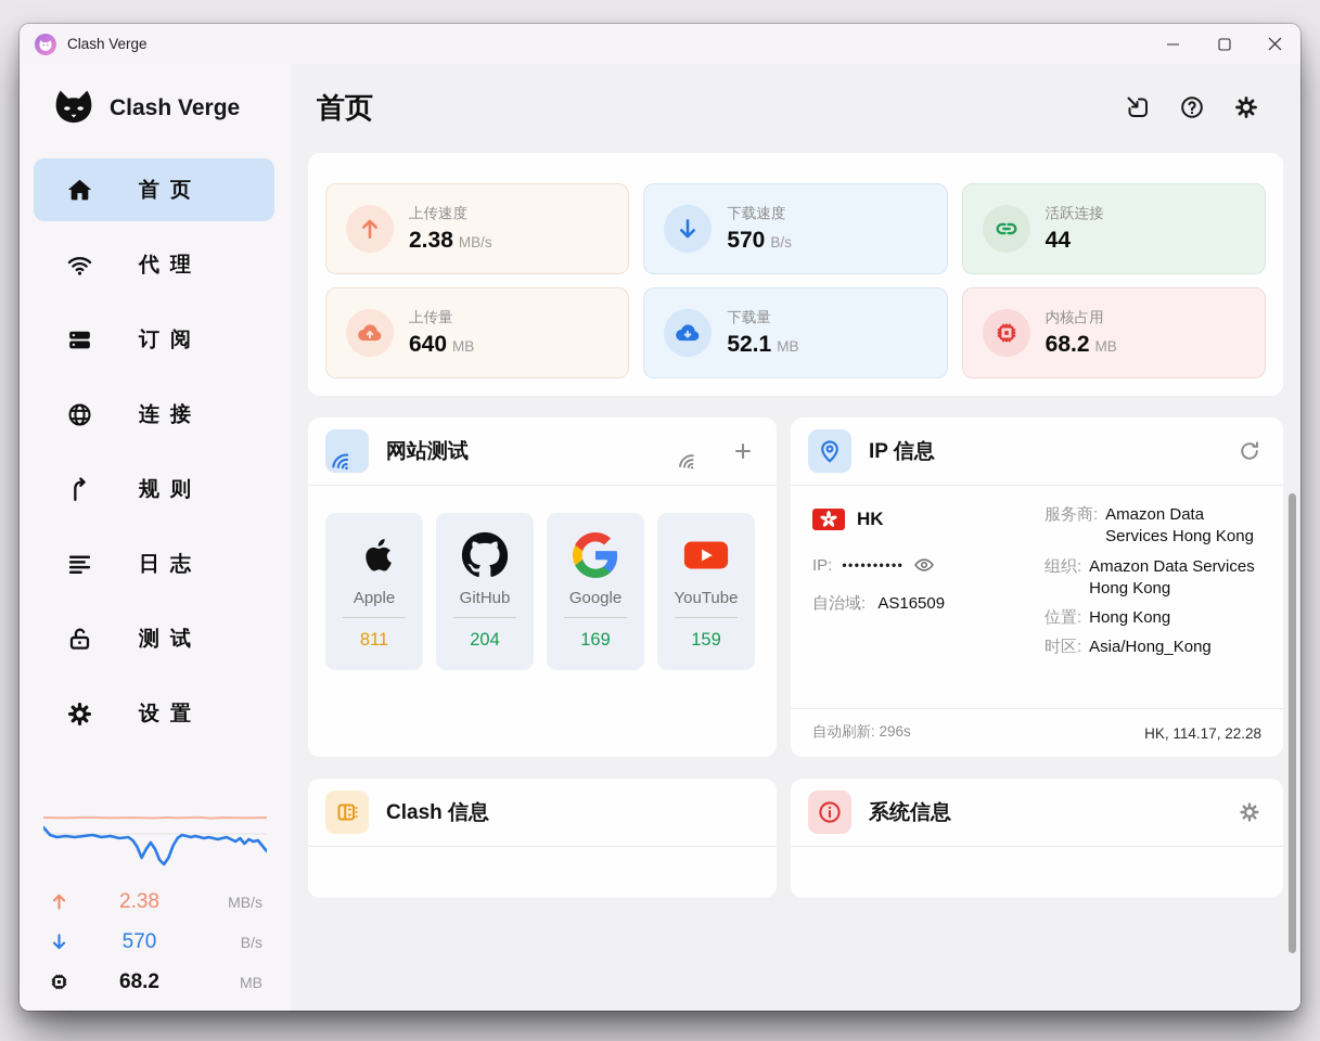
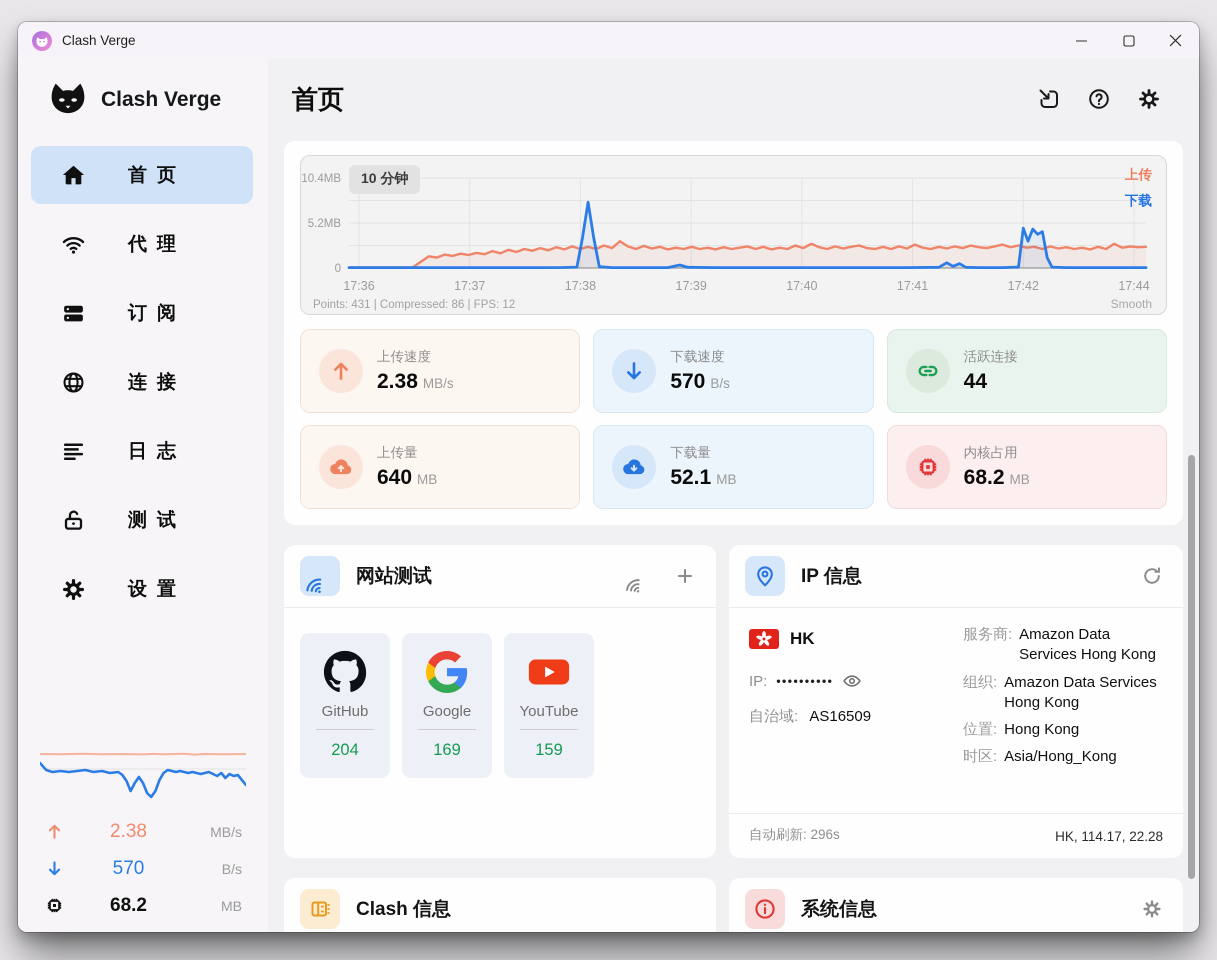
  Clash Verge
  Clash Verge
  首页
  代理
  订阅
  连接
- 规则
  日志
  测试
  设置
  2.38
  MB/s
  570
  B/s
  68.2
  MB
  首页
+ 17:36
+ 17:37
+ 17:38
+ 17:39
+ 17:40
+ 17:41
+ 17:42
+ 17:44
+ 10.4MB
+ 5.2MB
+ 0
+ 10 分钟
+ 上传
+ 下载
+ Points: 431 | Compressed: 86 | FPS: 12
+ Smooth
  上传速度
  2.38 MB/s
  下载速度
  570 B/s
  活跃连接
  44
  上传量
  640 MB
  下载量
  52.1 MB
  内核占用
  68.2 MB
  网站测试
- Apple
- 811
  GitHub
  204
  Google
  169
  YouTube
  159
  IP 信息
  HK
  IP:
  ••••••••••
  自治域: AS16509
  服务商:
  Amazon Data Services Hong Kong
  组织:
  Amazon Data Services Hong Kong
  位置:
  Hong Kong
  时区:
  Asia/Hong_Kong
  自动刷新: 296s
  HK, 114.17, 22.28
  Clash 信息
  系统信息
